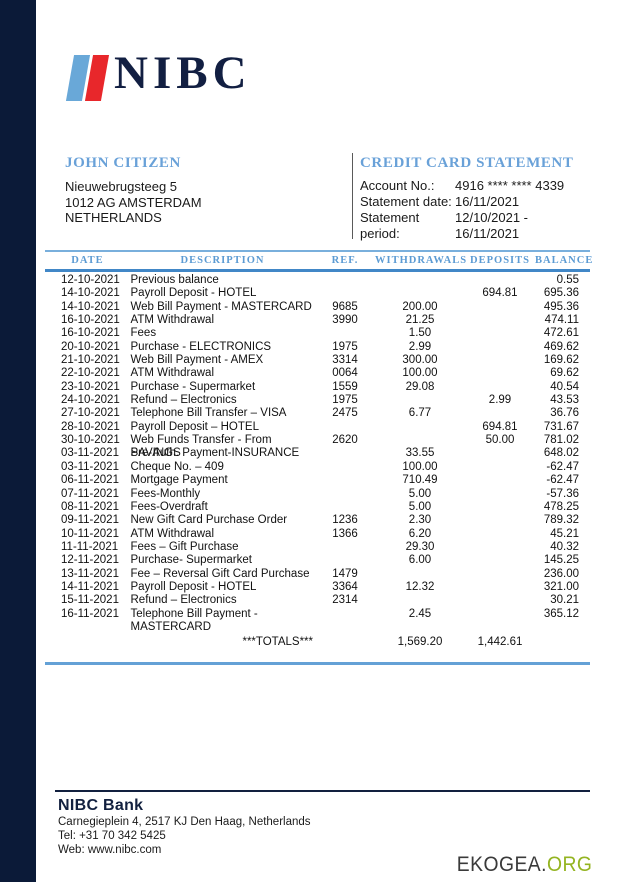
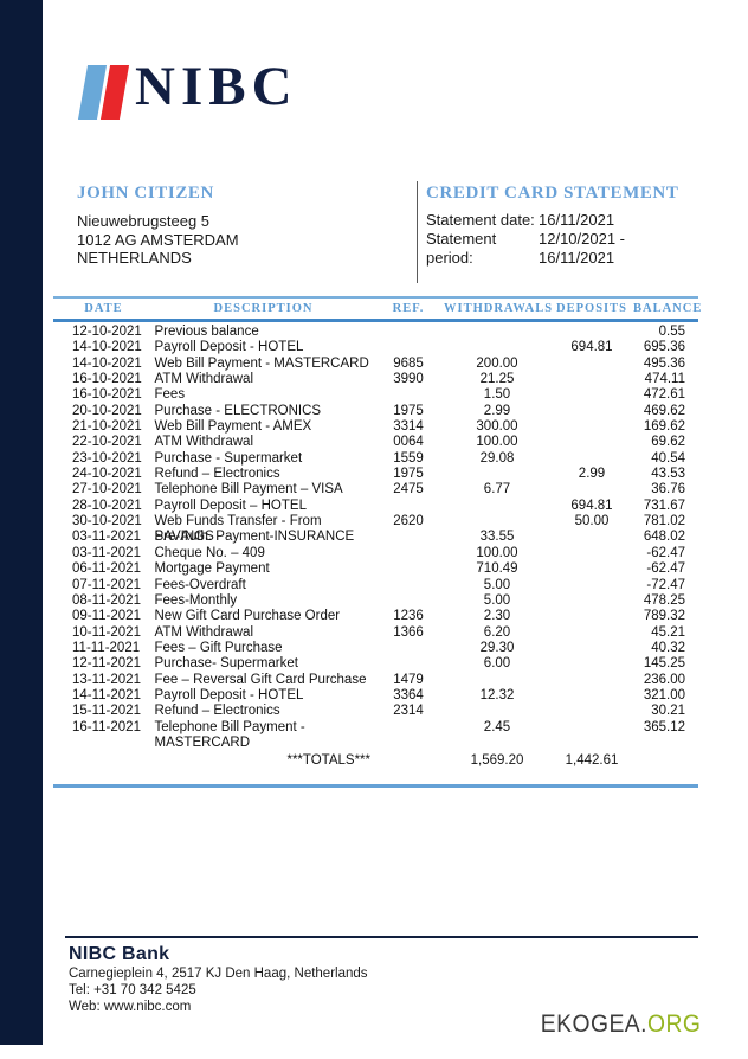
  NIBC
  JOHN CITIZEN
  Nieuwebrugsteeg 5
  1012 AG AMSTERDAM
  NETHERLANDS
  CREDIT CARD STATEMENT
- Account No.:
- 4916 **** **** 4339
  Statement date:
  16/11/2021
  Statement period:
  12/10/2021 - 16/11/2021
  DATE
  DESCRIPTION
  REF.
  WITHDRAWALS
  DEPOSITS
  BALANCE
  12-10-2021
  Previous balance
  0.55
  14-10-2021
  Payroll Deposit - HOTEL
  694.81
  695.36
  14-10-2021
  Web Bill Payment - MASTERCARD
  9685
  200.00
  495.36
  16-10-2021
  ATM Withdrawal
  3990
  21.25
  474.11
  16-10-2021
  Fees
  1.50
  472.61
  20-10-2021
  Purchase - ELECTRONICS
  1975
  2.99
  469.62
  21-10-2021
  Web Bill Payment - AMEX
  3314
  300.00
  169.62
  22-10-2021
  ATM Withdrawal
  0064
  100.00
  69.62
  23-10-2021
  Purchase - Supermarket
  1559
  29.08
  40.54
  24-10-2021
  Refund – Electronics
  1975
  2.99
  43.53
  27-10-2021
- Telephone Bill Transfer – VISA
+ Telephone Bill Payment – VISA
  2475
  6.77
  36.76
  28-10-2021
  Payroll Deposit – HOTEL
  694.81
  731.67
  30-10-2021
  Web Funds Transfer - From SAVINGS
  2620
  50.00
  781.02
  03-11-2021
  Pre-Auth. Payment-INSURANCE
  33.55
  648.02
  03-11-2021
  Cheque No. – 409
  100.00
  -62.47
  06-11-2021
  Mortgage Payment
  710.49
  -62.47
  07-11-2021
- Fees-Monthly
+ Fees-Overdraft
  5.00
- -57.36
+ -72.47
  08-11-2021
- Fees-Overdraft
+ Fees-Monthly
  5.00
  478.25
  09-11-2021
  New Gift Card Purchase Order
  1236
  2.30
  789.32
  10-11-2021
  ATM Withdrawal
  1366
  6.20
  45.21
  11-11-2021
  Fees – Gift Purchase
  29.30
  40.32
  12-11-2021
  Purchase- Supermarket
  6.00
  145.25
  13-11-2021
  Fee – Reversal Gift Card Purchase
  1479
  236.00
  14-11-2021
  Payroll Deposit - HOTEL
  3364
  12.32
  321.00
  15-11-2021
  Refund – Electronics
  2314
  30.21
  16-11-2021
  Telephone Bill Payment - MASTERCARD
  2.45
  365.12
  ***TOTALS***
  1,569.20
  1,442.61
  NIBC Bank
  Carnegieplein 4, 2517 KJ Den Haag, Netherlands
  Tel: +31 70 342 5425
  Web: www.nibc.com
  EKOGEA.ORG
